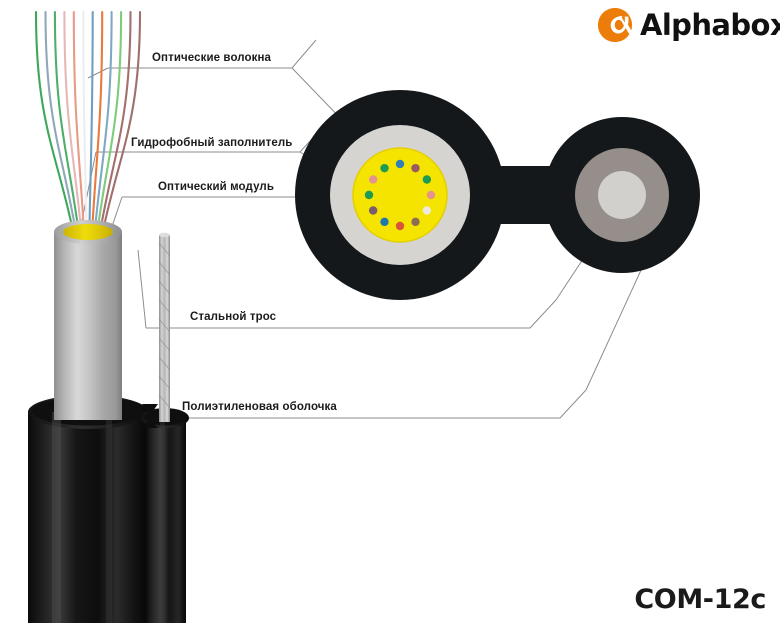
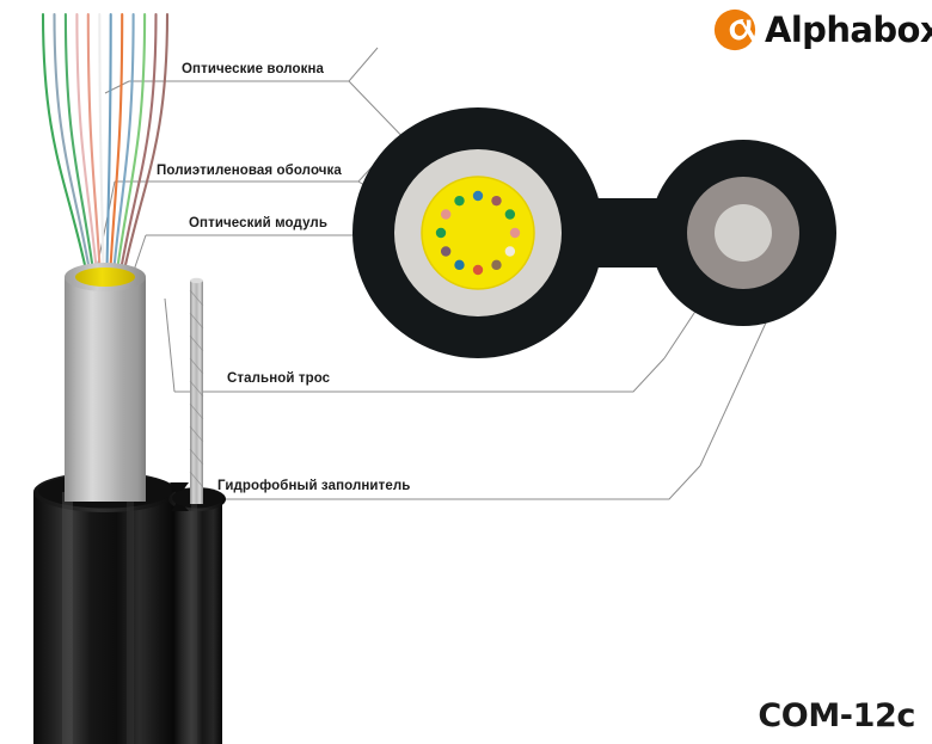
  Оптические волокна
- Гидрофобный заполнитель
+ Полиэтиленовая оболочка
  Оптический модуль
  Стальной трос
- Полиэтиленовая оболочка
+ Гидрофобный заполнитель
  Alphabox
  COM-12c
